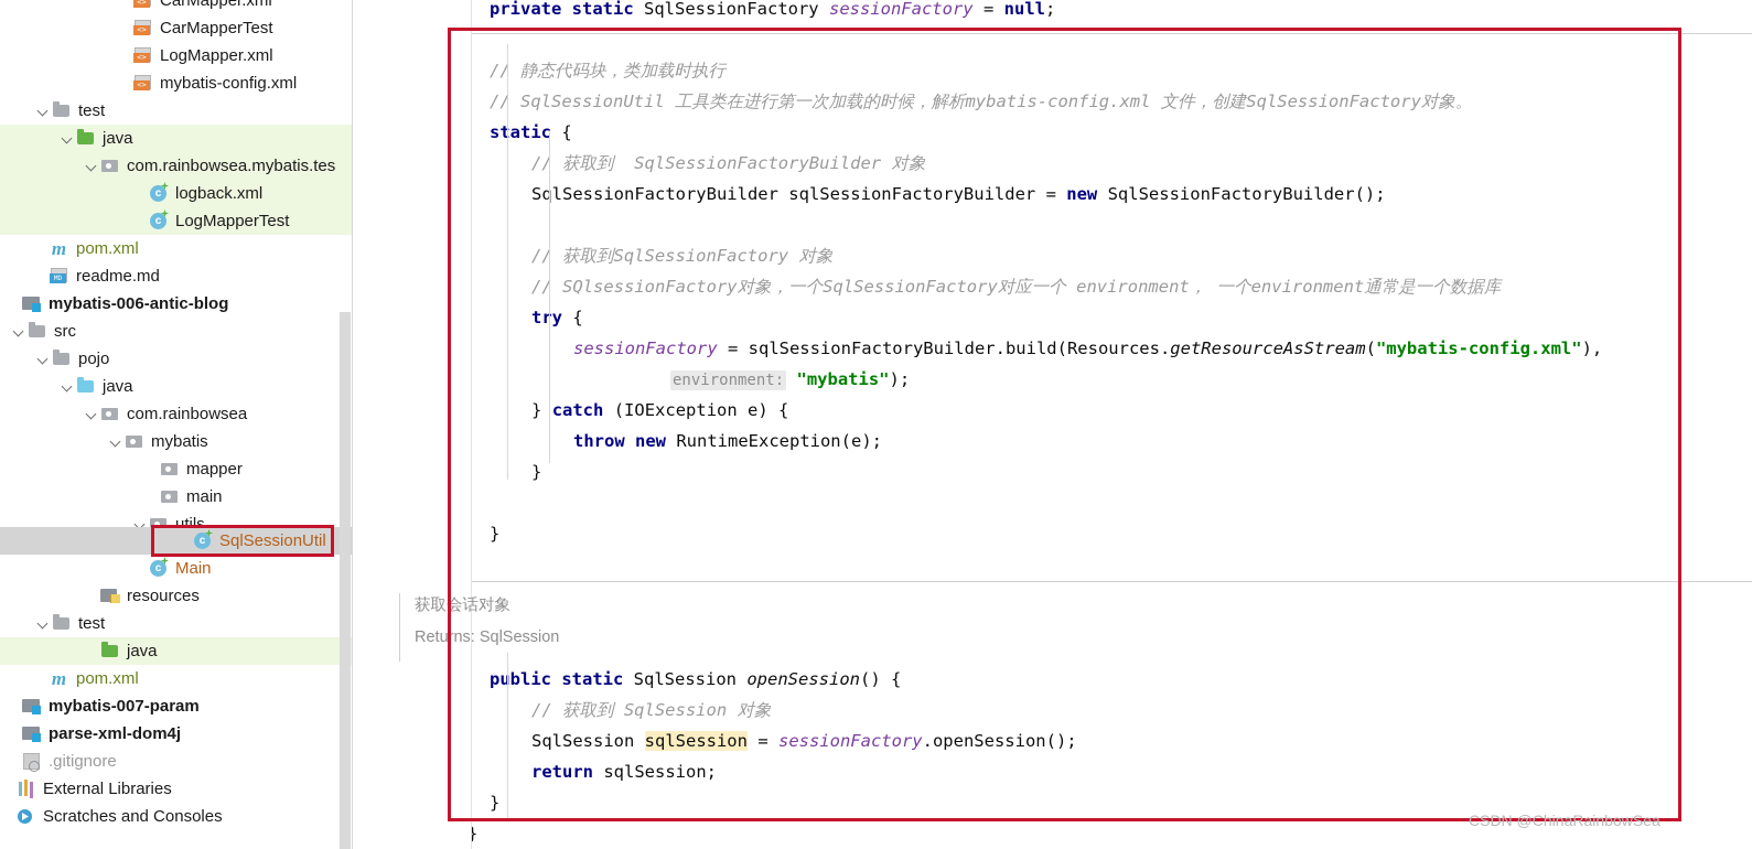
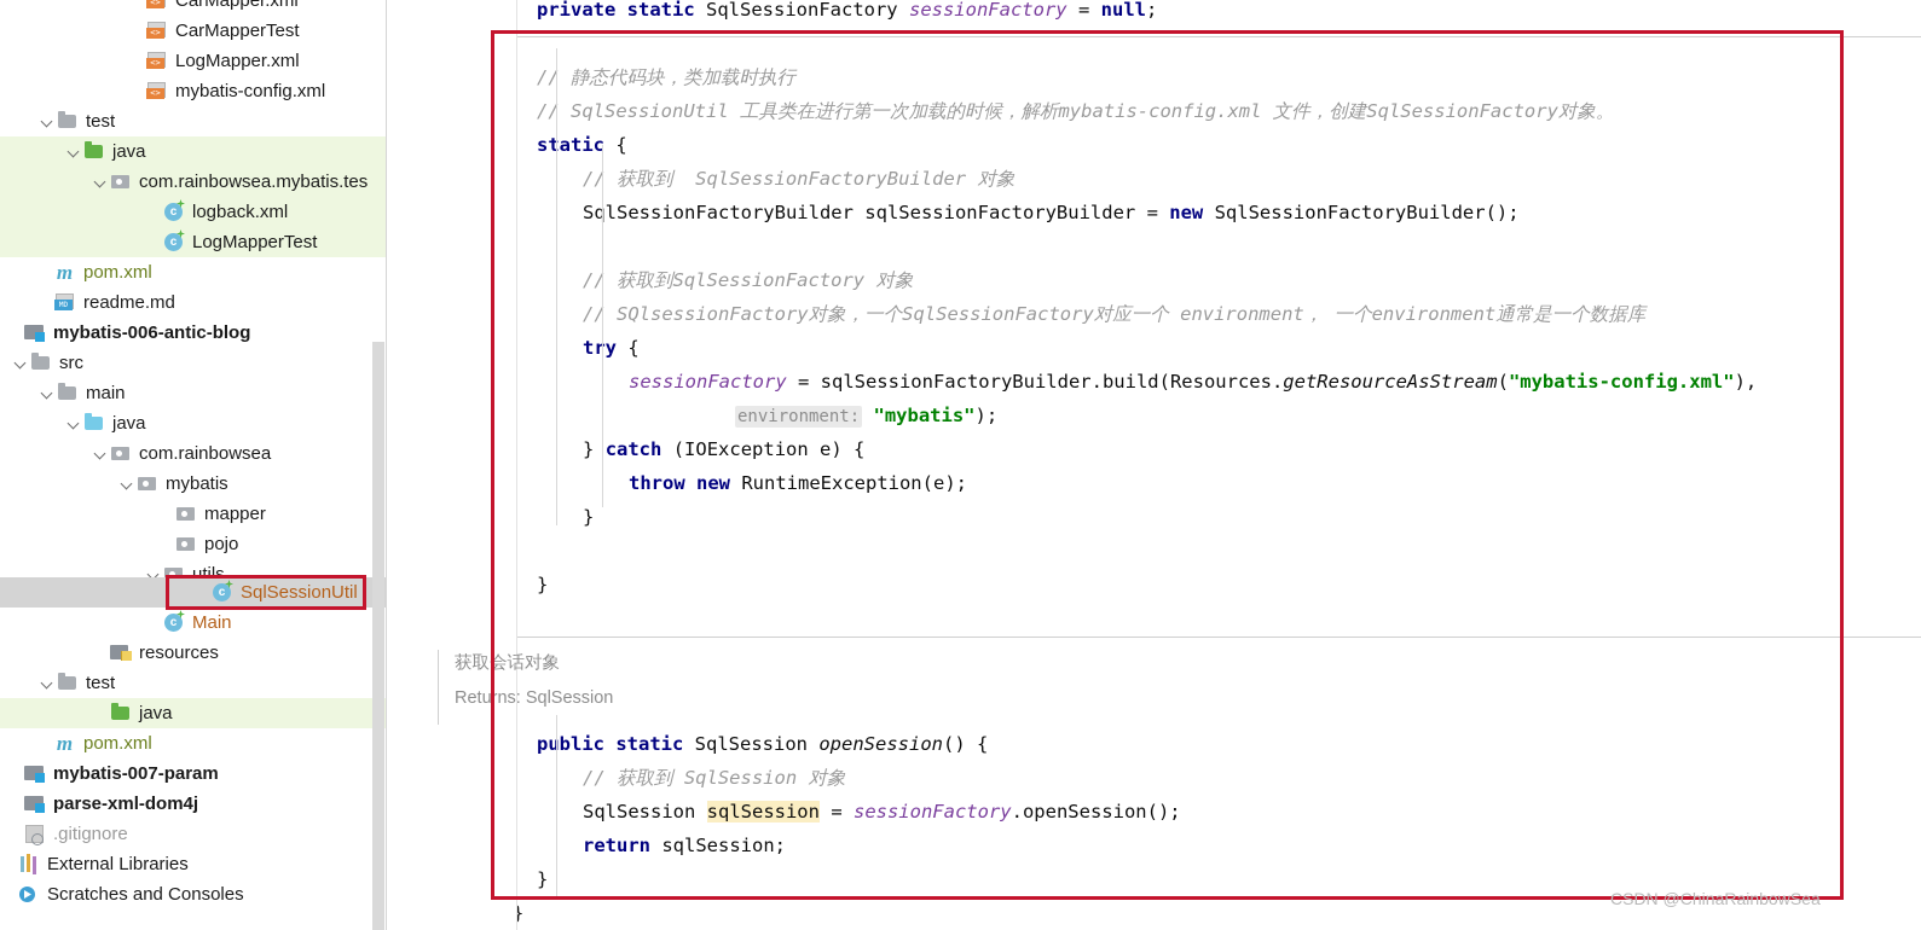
  CarMapper.xml
  CarMapperTest
  LogMapper.xml
  mybatis-config.xml
  test
  java
  com.rainbowsea.mybatis.tes
  logback.xml
  LogMapperTest
  pom.xml
  readme.md
  mybatis-006-antic-blog
  src
- pojo
+ main
  java
  com.rainbowsea
  mybatis
  mapper
- main
+ pojo
  utils
  SqlSessionUtil
  Main
  resources
  test
  java
  pom.xml
  mybatis-007-param
  parse-xml-dom4j
  .gitignore
  External Libraries
  Scratches and Consoles
  private static SqlSessionFactory sessionFactory = null;
  // 静态代码块，类加载时执行
  // SqlSessionUtil 工具类在进行第一次加载的时候，解析mybatis-config.xml 文件，创建SqlSessionFactory对象。
  static {
  // 获取到 SqlSessionFactoryBuilder 对象
  SqlSessionFactoryBuilder sqlSessionFactoryBuilder = new SqlSessionFactoryBuilder();
  // 获取到SqlSessionFactory 对象
  // SQlsessionFactory对象，一个SqlSessionFactory对应一个 environment， 一个environment通常是一个数据库
  try {
  sessionFactory = sqlSessionFactoryBuilder.build(Resources.getResourceAsStream("mybatis-config.xml"),
  environment: "mybatis");
  } catch (IOException e) {
  throw new RuntimeException(e);
  }
  }
  public static SqlSession openSession() {
  // 获取到 SqlSession 对象
  SqlSession sqlSession = sessionFactory.openSession();
  return sqlSession;
  }
  }
  获取会话对象
  Returns: SqlSession
  CSDN @ChinaRainbowSea
